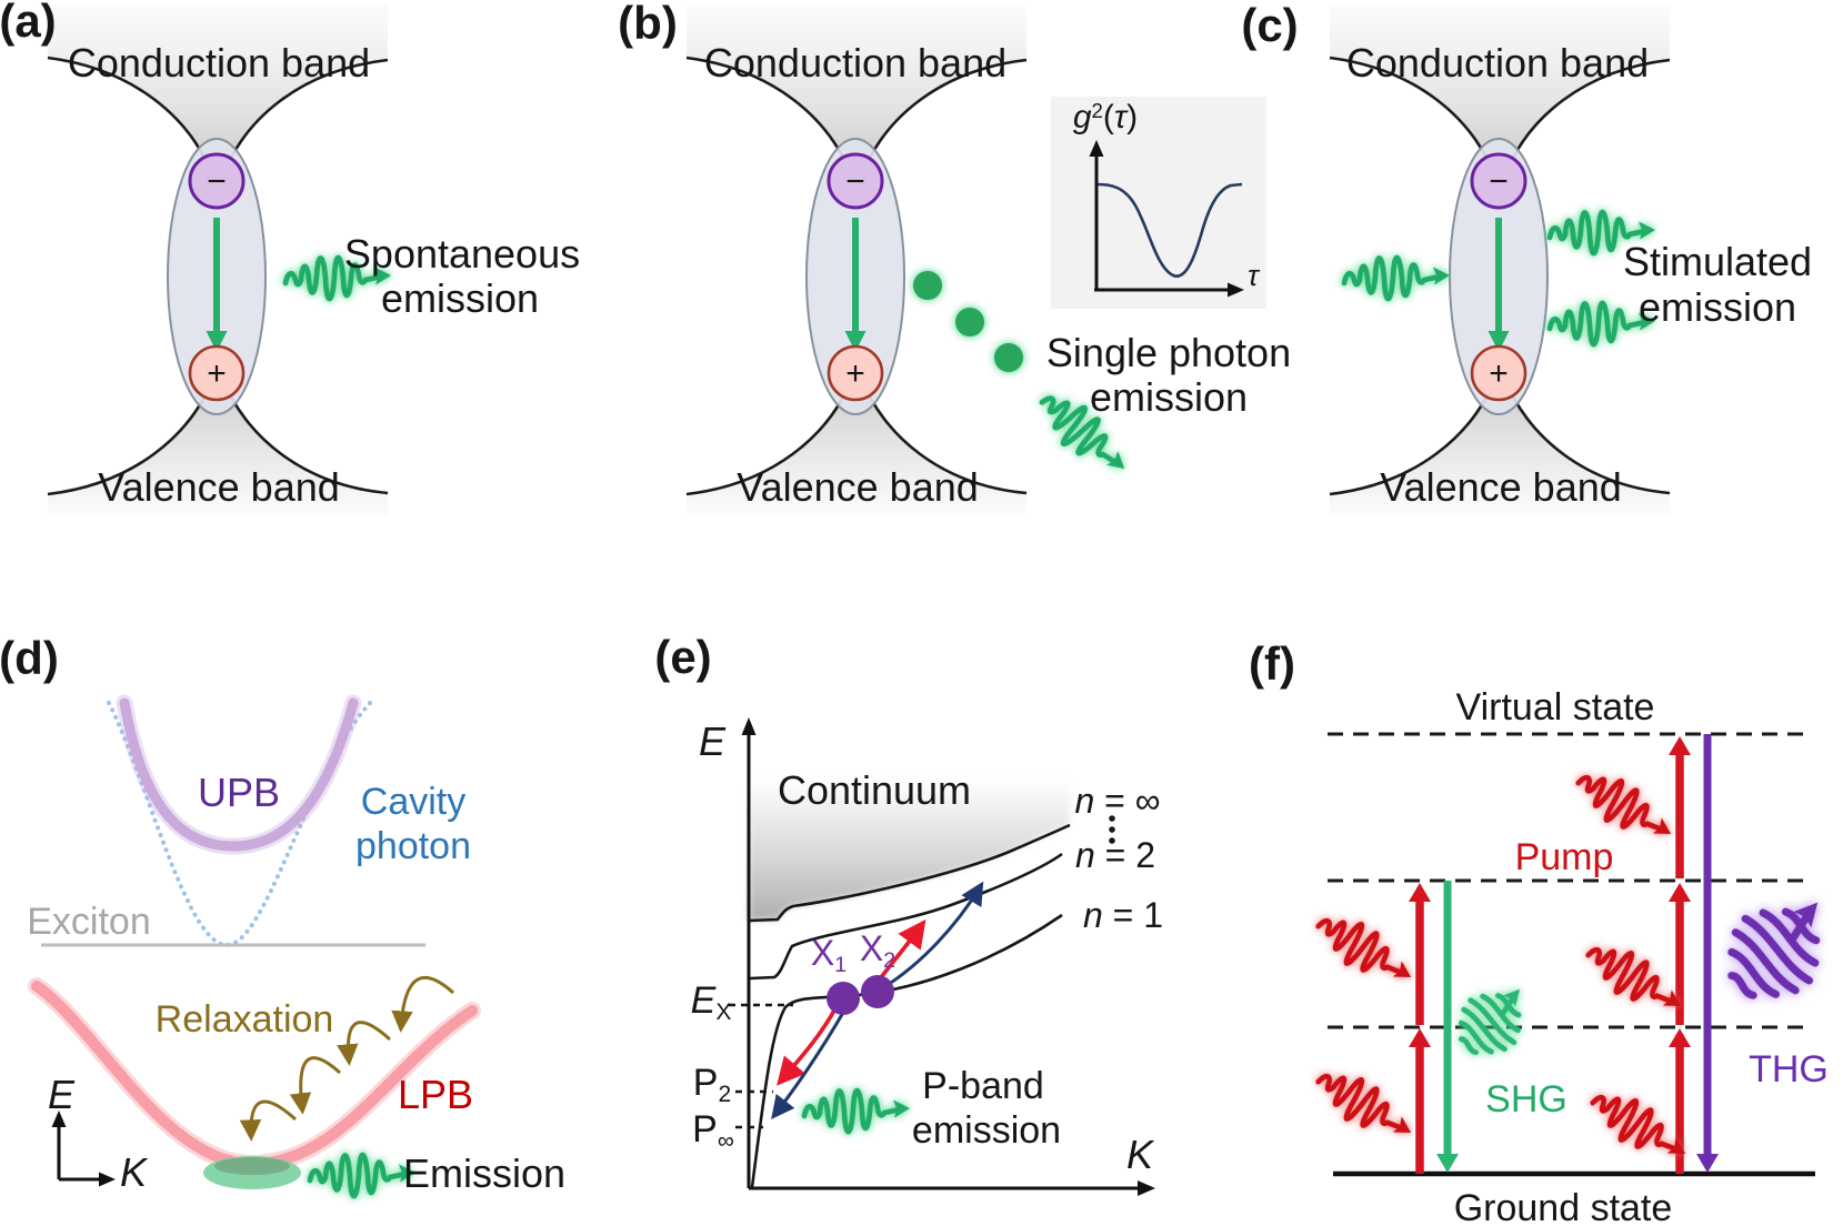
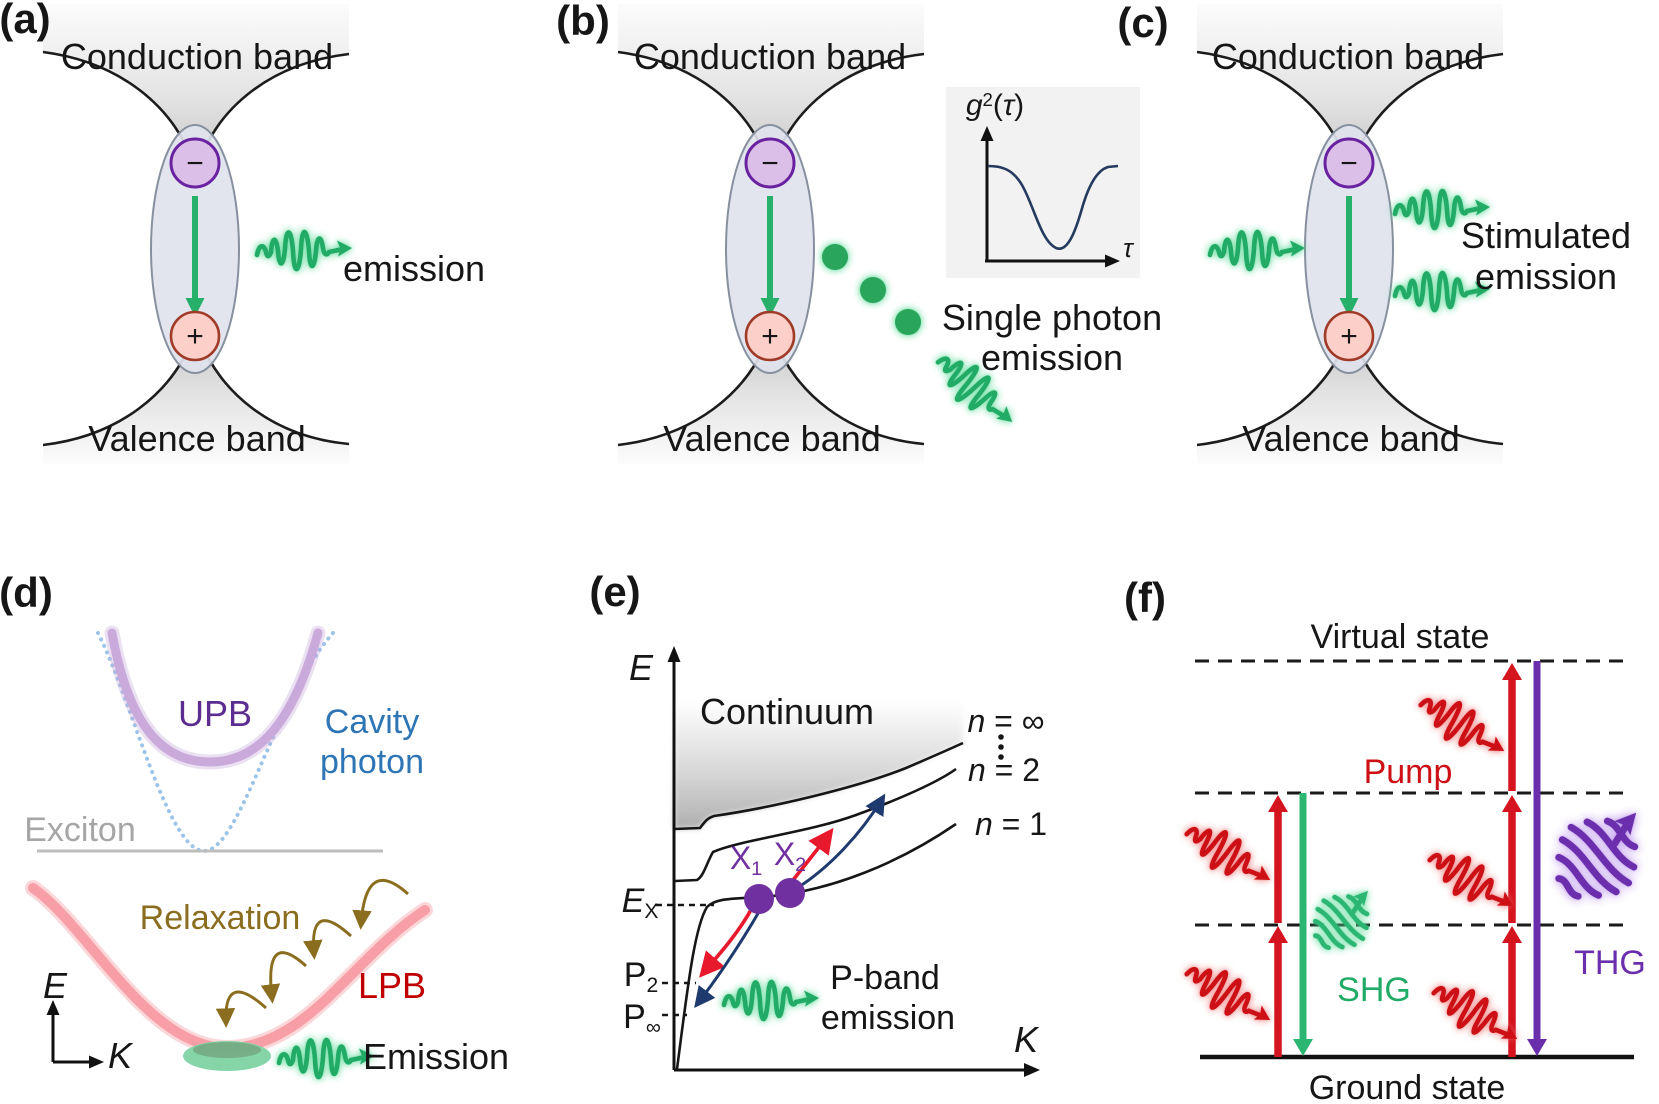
  −
  +
  −
  +
  −
  +
  (a)
  (b)
  (c)
  (d)
  (e)
  (f)
  Conduction band
  Valence band
- Spontaneous
  emission
  Conduction band
  Valence band
  Single photon
  emission
  g2(τ)
  τ
  Conduction band
  Valence band
  Stimulated
  emission
  UPB
  Cavity
  photon
  Exciton
  Relaxation
  LPB
  Emission
  E
  K
  E
  K
  Continuum
  n = ∞
  n = 2
  n = 1
  EX
  P2
  P∞
  X1
  X2
  P-band
  emission
  Virtual state
  Pump
  SHG
  THG
  Ground state
